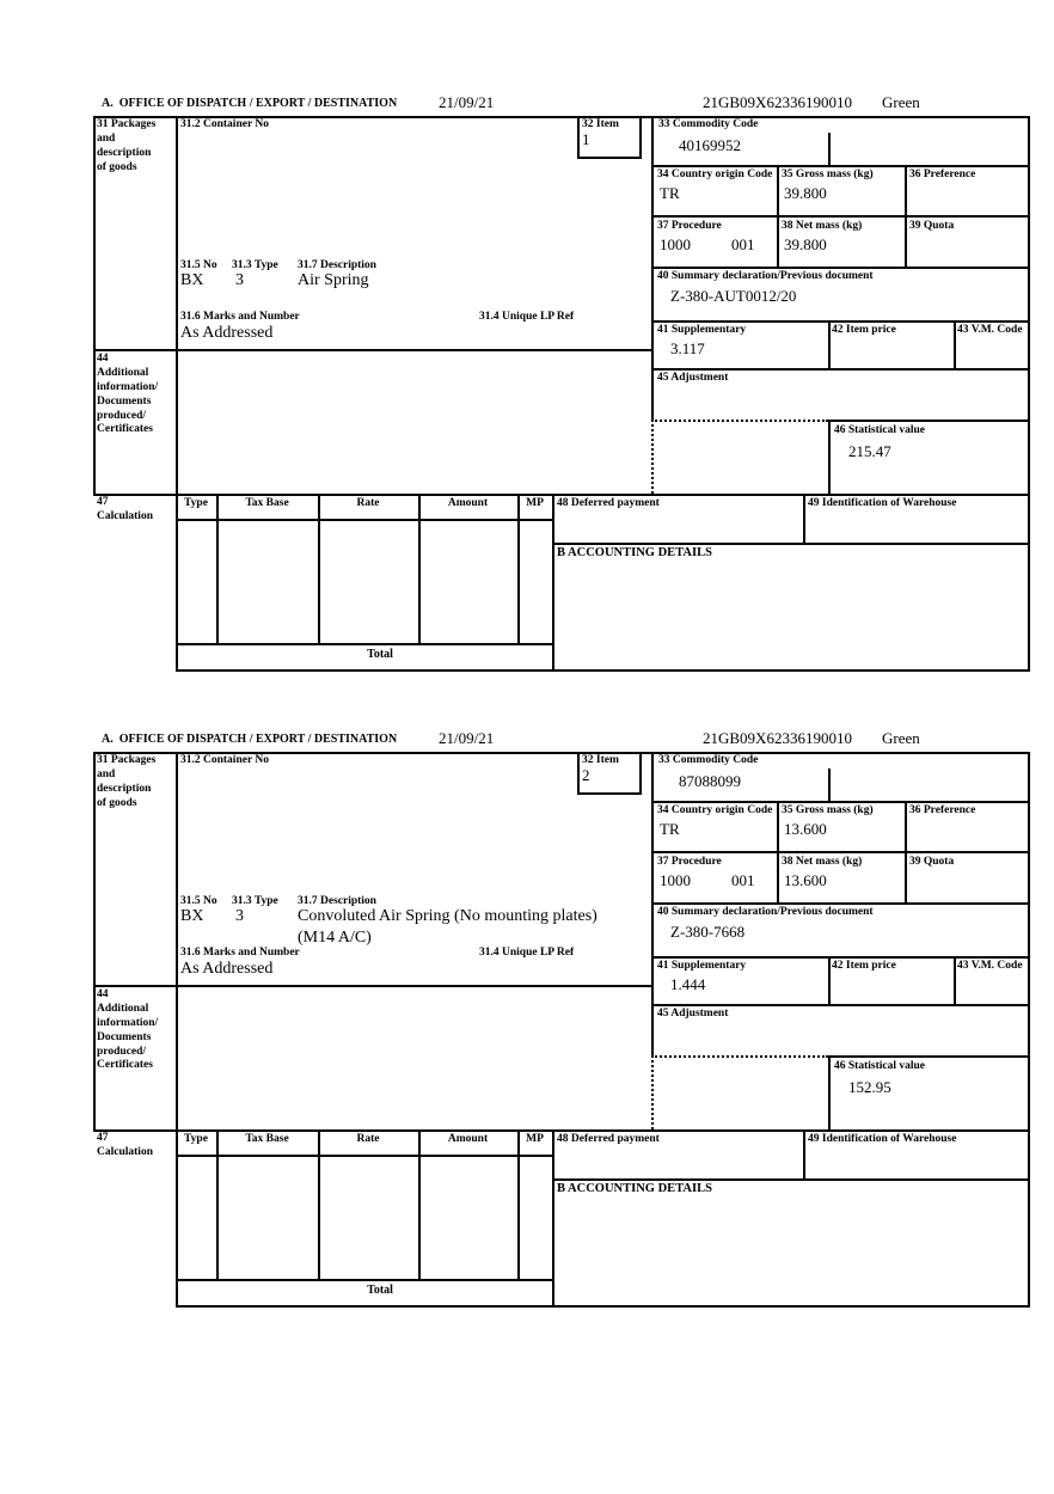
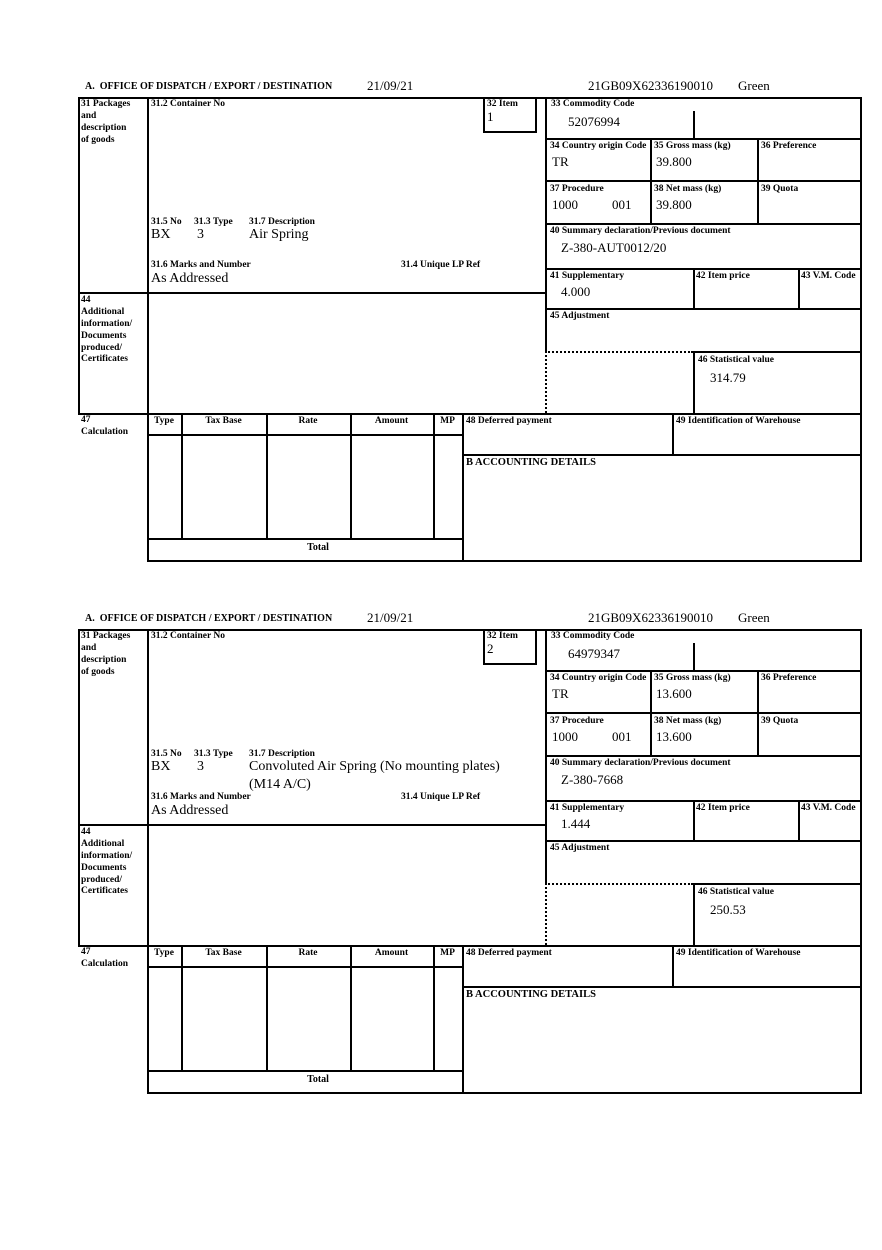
  A. OFFICE OF DISPATCH / EXPORT / DESTINATION
  21/09/21
  21GB09X62336190010
  Green
  32 Item
  1
  31 Packages
  and
  description
  of goods
  44
  Additional
  information/
  Documents
  produced/
  Certificates
  47
  Calculation
  31.2 Container No
  31.5 No
  31.3 Type
  31.7 Description
  BX
  3
  Air Spring
  31.6 Marks and Number
  31.4 Unique LP Ref
  As Addressed
  33 Commodity Code
- 40169952
+ 52076994
  34 Country origin Code
  TR
  35 Gross mass (kg)
  39.800
  36 Preference
  37 Procedure
  1000
  001
  38 Net mass (kg)
  39.800
  39 Quota
  40 Summary declaration/Previous document
  Z-380-AUT0012/20
  41 Supplementary
- 3.117
+ 4.000
  42 Item price
  43 V.M. Code
  45 Adjustment
  46 Statistical value
- 215.47
+ 314.79
  Type
  Tax Base
  Rate
  Amount
  MP
  Total
  48 Deferred payment
  49 Identification of Warehouse
  B ACCOUNTING DETAILS
  A. OFFICE OF DISPATCH / EXPORT / DESTINATION
  21/09/21
  21GB09X62336190010
  Green
  32 Item
  2
  31 Packages
  and
  description
  of goods
  44
  Additional
  information/
  Documents
  produced/
  Certificates
  47
  Calculation
  31.2 Container No
  31.5 No
  31.3 Type
  31.7 Description
  BX
  3
  Convoluted Air Spring (No mounting plates)
  (M14 A/C)
  31.6 Marks and Number
  31.4 Unique LP Ref
  As Addressed
  33 Commodity Code
- 87088099
+ 64979347
  34 Country origin Code
  TR
  35 Gross mass (kg)
  13.600
  36 Preference
  37 Procedure
  1000
  001
  38 Net mass (kg)
  13.600
  39 Quota
  40 Summary declaration/Previous document
  Z-380-7668
  41 Supplementary
  1.444
  42 Item price
  43 V.M. Code
  45 Adjustment
  46 Statistical value
- 152.95
+ 250.53
  Type
  Tax Base
  Rate
  Amount
  MP
  Total
  48 Deferred payment
  49 Identification of Warehouse
  B ACCOUNTING DETAILS
